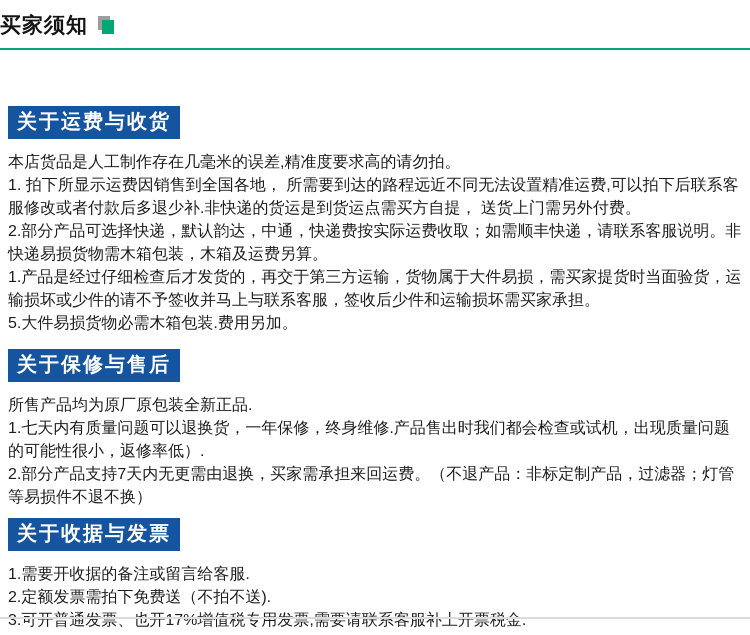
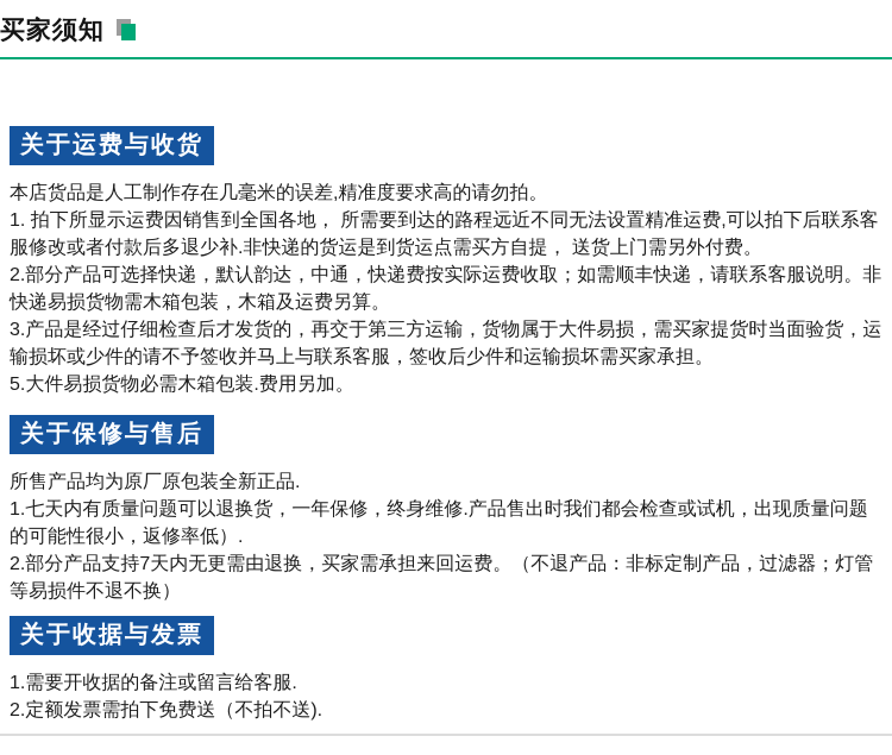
  买家须知
  关于运费与收货
  本店货品是人工制作存在几毫米的误差,精准度要求高的请勿拍。
  1. 拍下所显示运费因销售到全国各地， 所需要到达的路程远近不同无法设置精准运费,可以拍下后联系客服修改或者付款后多退少补.非快递的货运是到货运点需买方自提， 送货上门需另外付费。
  2.部分产品可选择快递，默认韵达，中通，快递费按实际运费收取；如需顺丰快递，请联系客服说明。非快递易损货物需木箱包装，木箱及运费另算。
- 1.产品是经过仔细检查后才发货的，再交于第三方运输，货物属于大件易损，需买家提货时当面验货，运输损坏或少件的请不予签收并马上与联系客服，签收后少件和运输损坏需买家承担。
+ 3.产品是经过仔细检查后才发货的，再交于第三方运输，货物属于大件易损，需买家提货时当面验货，运输损坏或少件的请不予签收并马上与联系客服，签收后少件和运输损坏需买家承担。
  5.大件易损货物必需木箱包装.费用另加。
  关于保修与售后
  所售产品均为原厂原包装全新正品.
  1.七天内有质量问题可以退换货，一年保修，终身维修.产品售出时我们都会检查或试机，出现质量问题的可能性很小，返修率低）.
  2.部分产品支持7天内无更需由退换，买家需承担来回运费。（不退产品：非标定制产品，过滤器；灯管等易损件不退不换）
  关于收据与发票
  1.需要开收据的备注或留言给客服.
  2.定额发票需拍下免费送（不拍不送).
- 3.可开普通发票、也开17%增值税专用发票,需要请联系客服补上开票税金.
